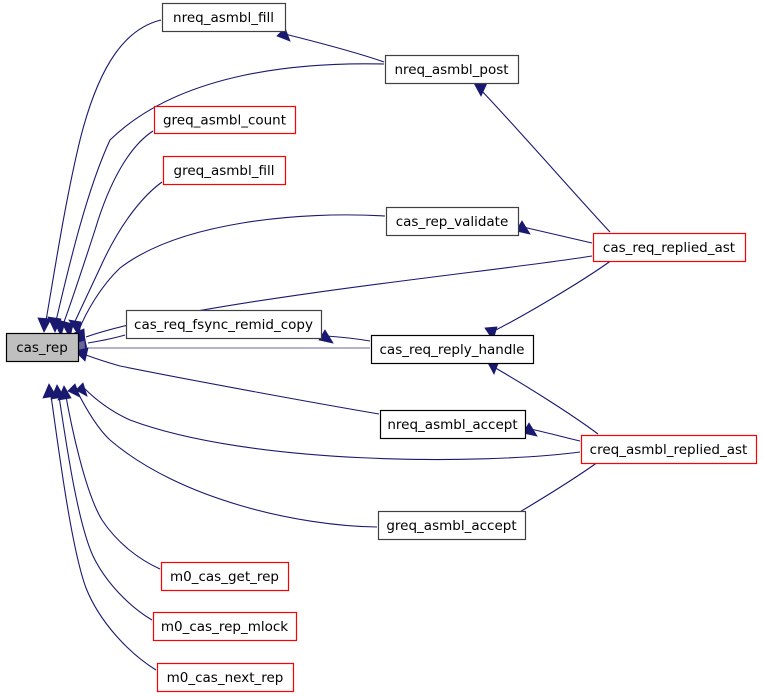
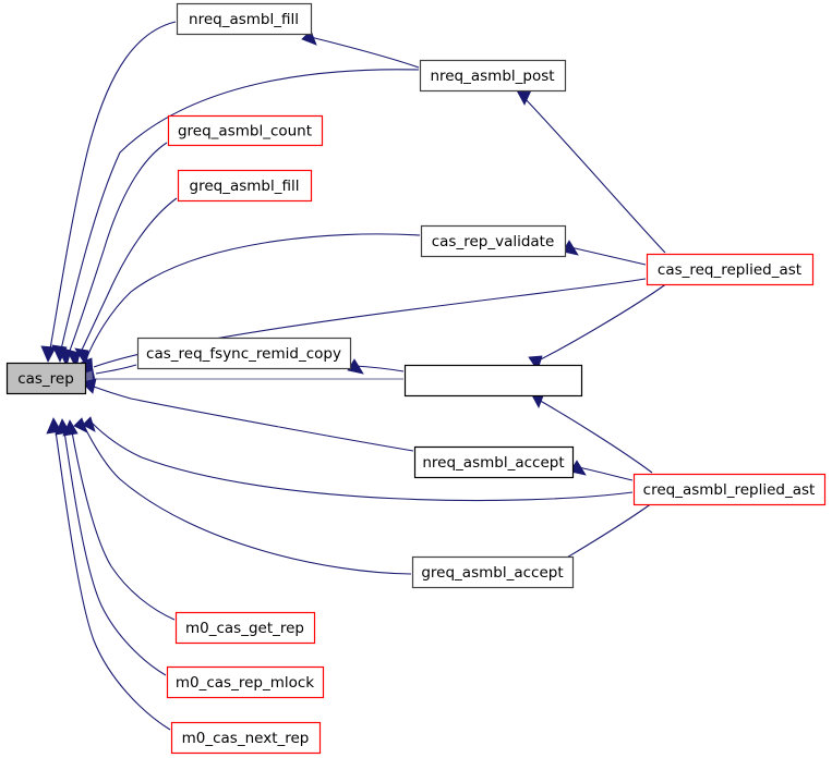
  cas_rep
  nreq_asmbl_fill
  nreq_asmbl_post
  greq_asmbl_count
  greq_asmbl_fill
  cas_rep_validate
  cas_req_replied_ast
  cas_req_fsync_remid_copy
- cas_req_reply_handle
  nreq_asmbl_accept
  creq_asmbl_replied_ast
  greq_asmbl_accept
  m0_cas_get_rep
  m0_cas_rep_mlock
  m0_cas_next_rep
